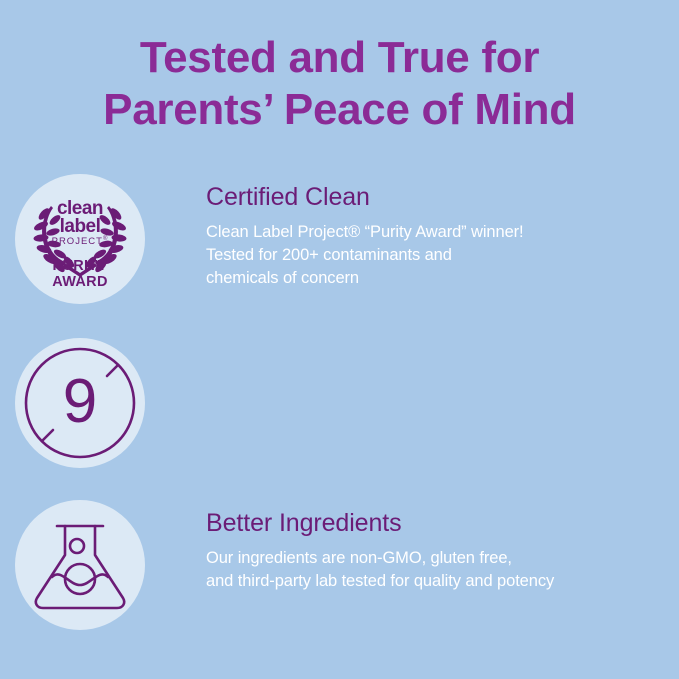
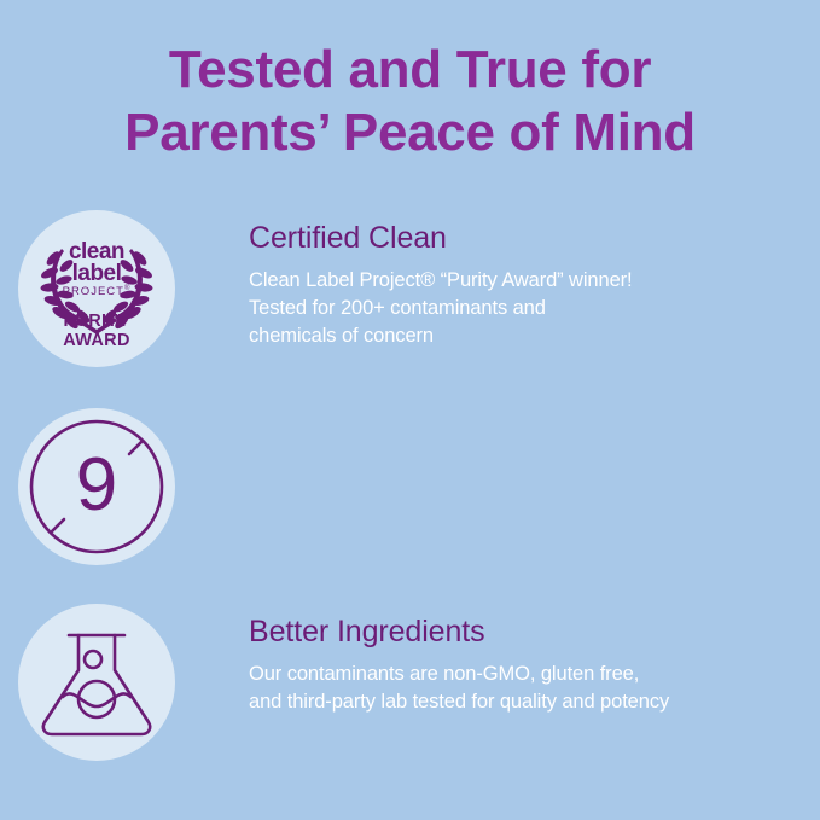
  Tested and True for
  Parents’ Peace of Mind
  clean
  label
  PROJECT
  PURITY
  AWARD
  Certified Clean
  Clean Label Project® “Purity Award” winner!
  Tested for 200+ contaminants and
  chemicals of concern
  9
  Better Ingredients
- Our ingredients are non-GMO, gluten free,
+ Our contaminants are non-GMO, gluten free,
  and third-party lab tested for quality and potency
